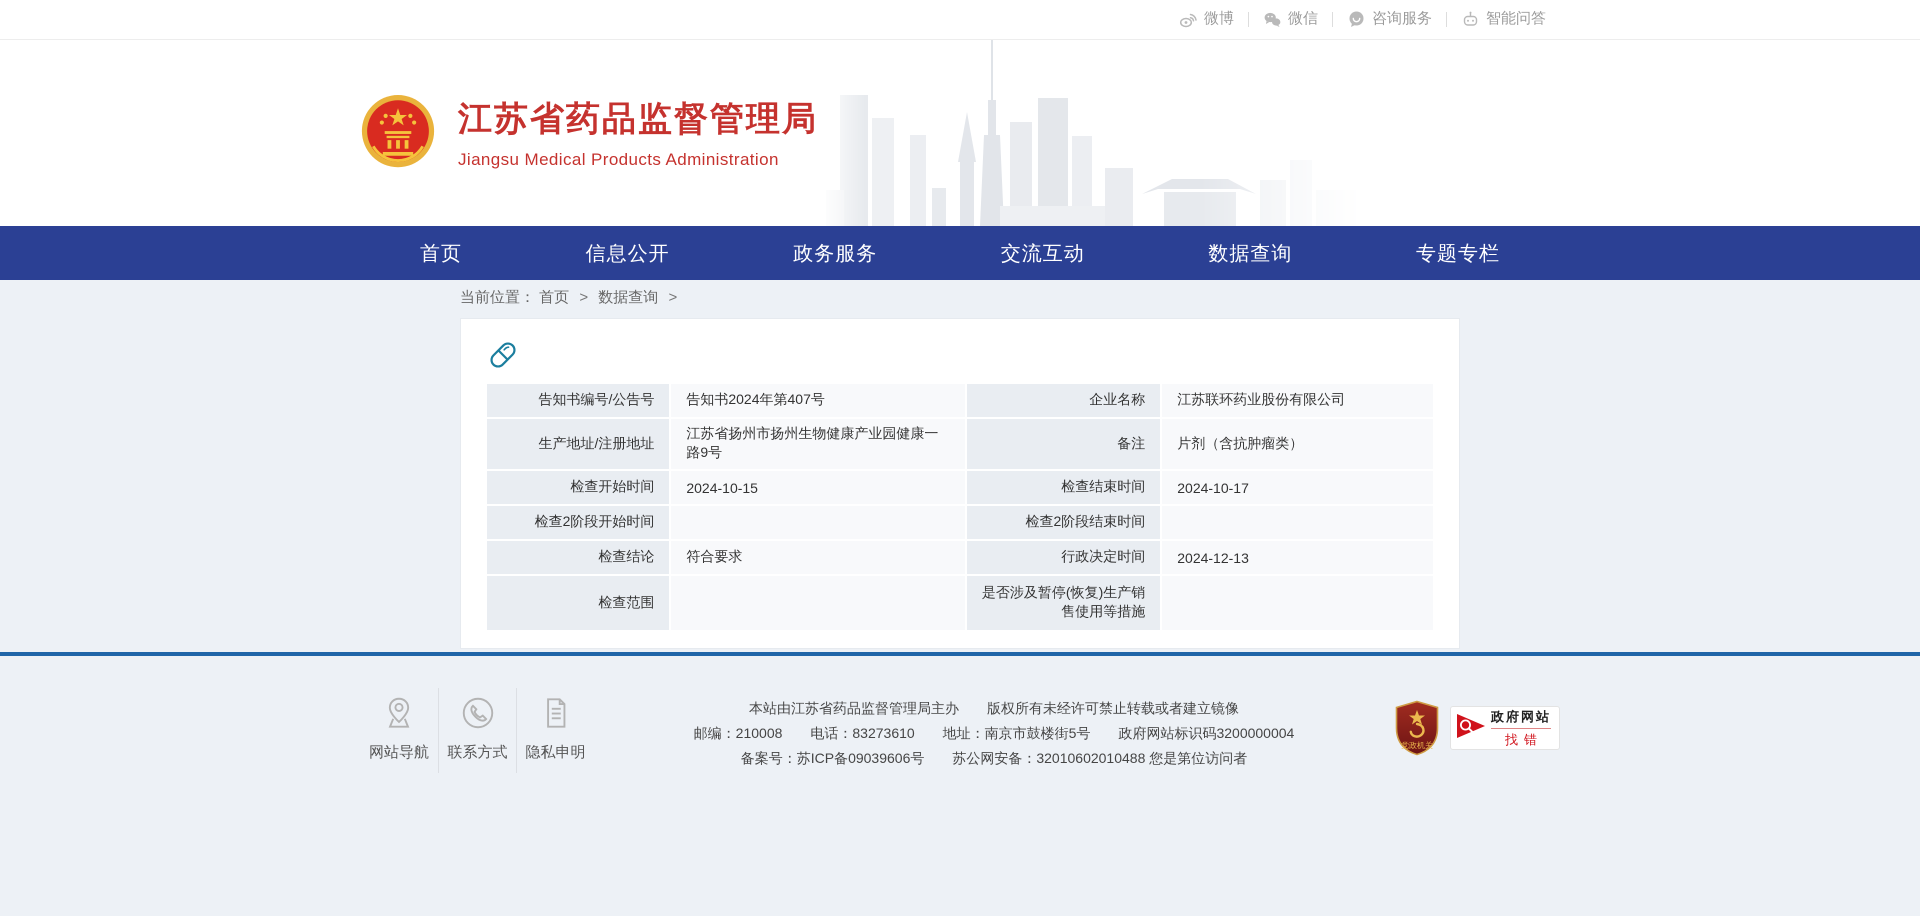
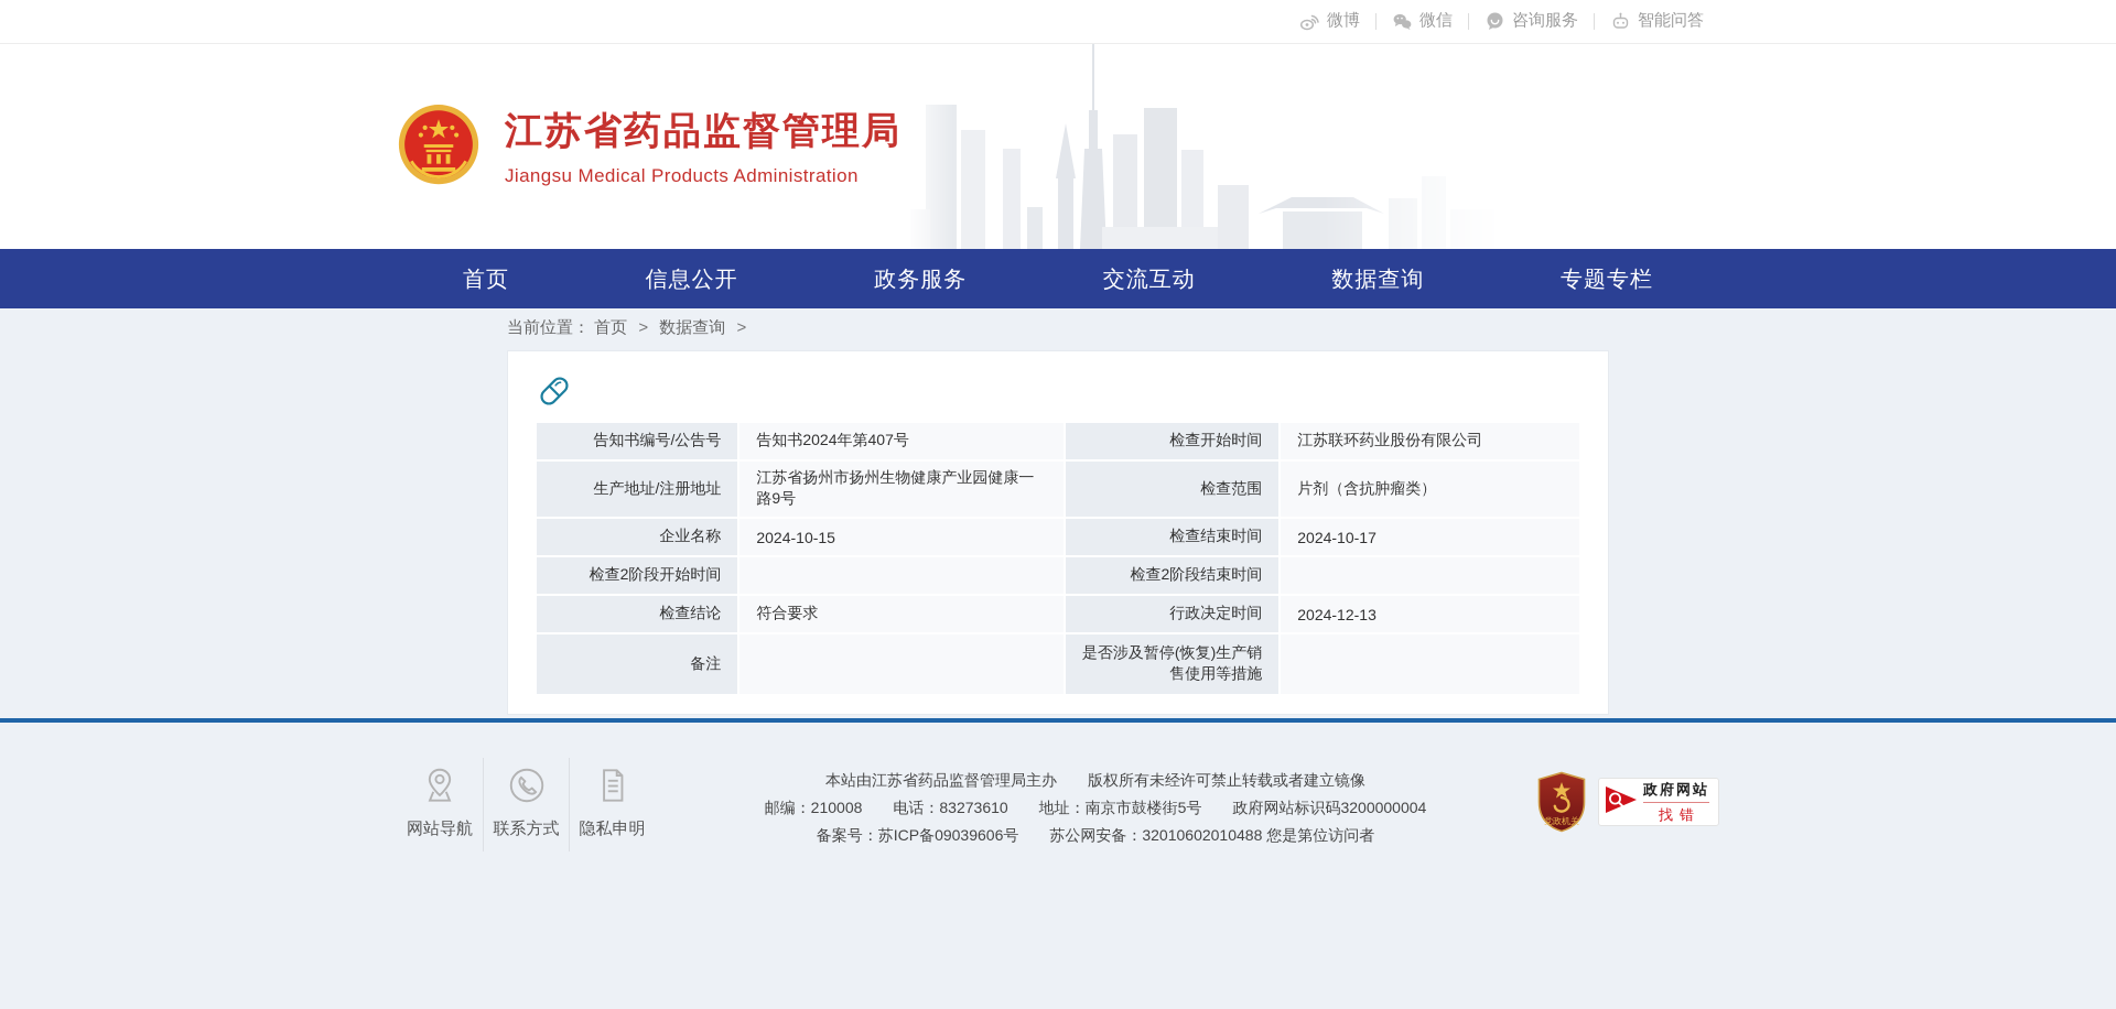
  微博
  微信
  咨询服务
  智能问答
  江苏省药品监督管理局
  Jiangsu Medical Products Administration
  首页
  信息公开
  政务服务
  交流互动
  数据查询
  专题专栏
  当前位置： 首页 > 数据查询 >
- 告知书编号/公告号	告知书2024年第407号	企业名称	江苏联环药业股份有限公司
+ 告知书编号/公告号	告知书2024年第407号	检查开始时间	江苏联环药业股份有限公司
- 生产地址/注册地址	江苏省扬州市扬州生物健康产业园健康一路9号	备注	片剂（含抗肿瘤类）
+ 生产地址/注册地址	江苏省扬州市扬州生物健康产业园健康一路9号	检查范围	片剂（含抗肿瘤类）
- 检查开始时间	2024-10-15	检查结束时间	2024-10-17
+ 企业名称	2024-10-15	检查结束时间	2024-10-17
  检查2阶段开始时间		检查2阶段结束时间
  检查结论	符合要求	行政决定时间	2024-12-13
- 检查范围		是否涉及暂停(恢复)生产销售使用等措施
+ 备注		是否涉及暂停(恢复)生产销售使用等措施
  网站导航
  联系方式
  隐私申明
  本站由江苏省药品监督管理局主办 版权所有未经许可禁止转载或者建立镜像
  邮编：210008 电话：83273610 地址：南京市鼓楼街5号 政府网站标识码3200000004
  备案号：苏ICP备09039606号 苏公网安备：32010602010488 您是第位访问者
  党政机关
  政府网站
  找错
